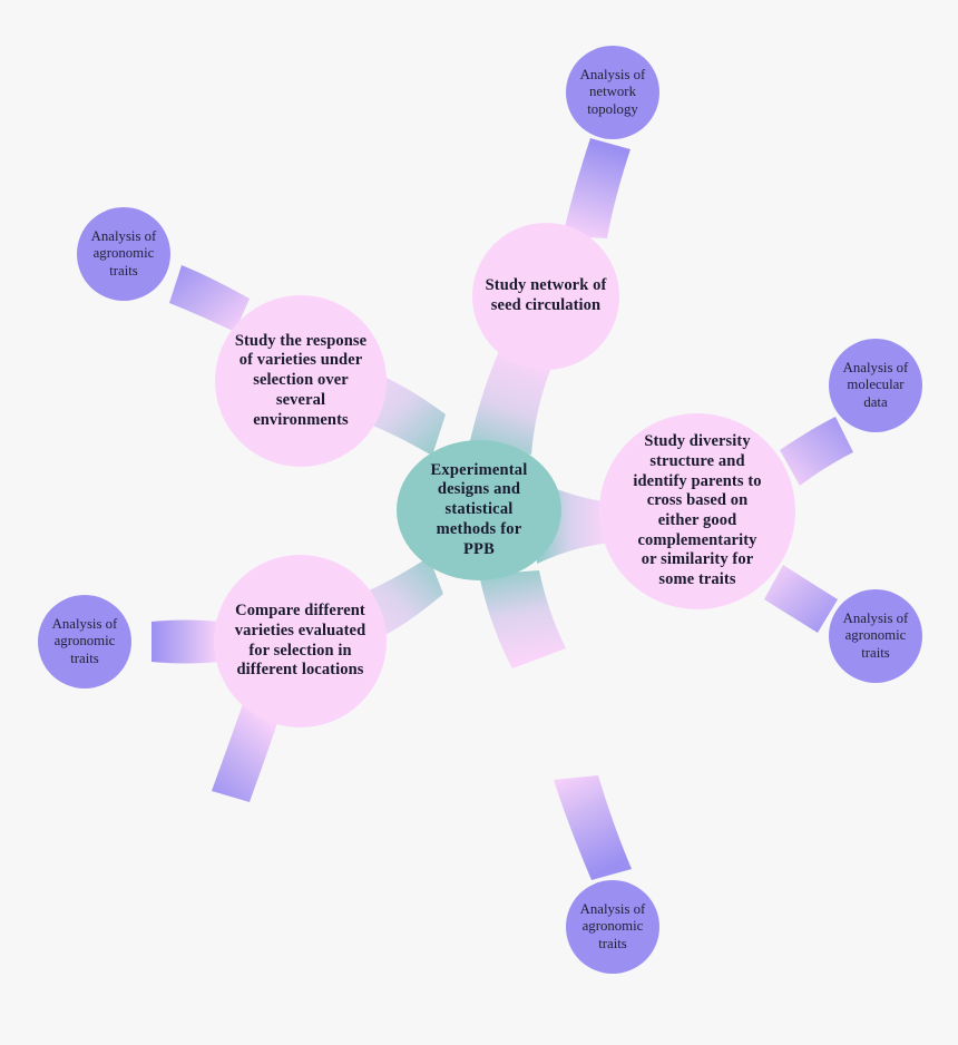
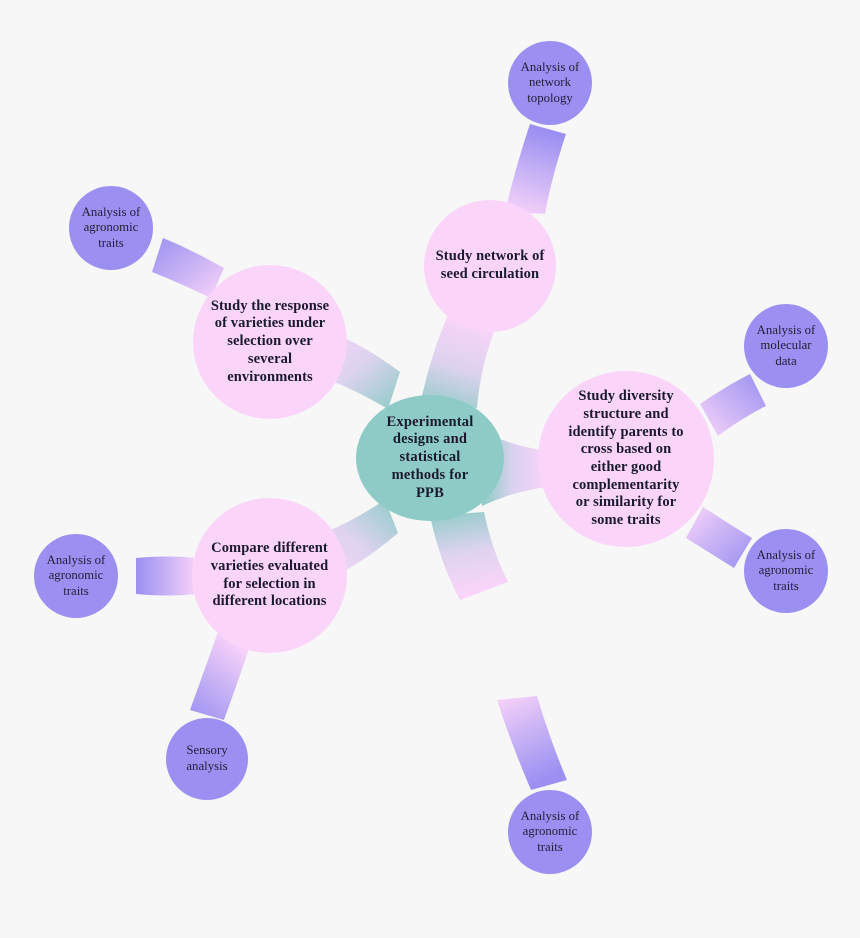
  Experimental
  designs and
  statistical
  methods for
  PPB
  Study network of
  seed circulation
  Study the response
  of varieties under
  selection over
  several
  environments
  Compare different
  varieties evaluated
  for selection in
  different locations
  Study diversity
  structure and
  identify parents to
  cross based on
  either good
  complementarity
  or similarity for
  some traits
  Analysis of
  network
  topology
  Analysis of
  agronomic
  traits
  Analysis of
  agronomic
  traits
+ Sensory
+ analysis
  Analysis of
  agronomic
  traits
  Analysis of
  molecular
  data
  Analysis of
  agronomic
  traits
